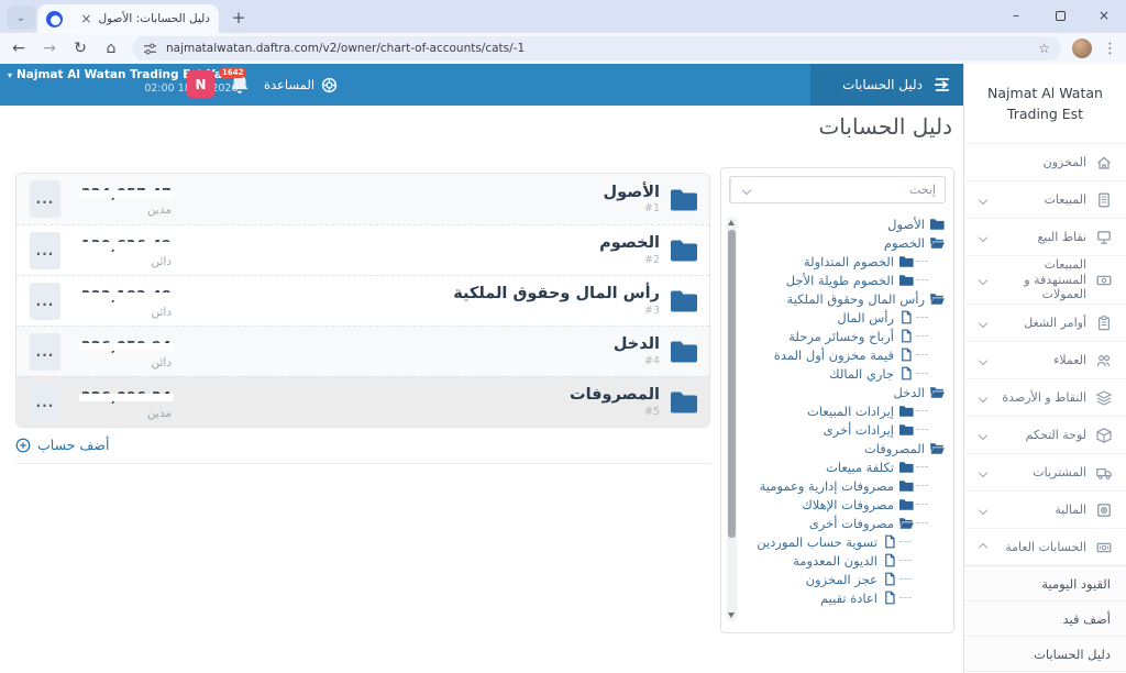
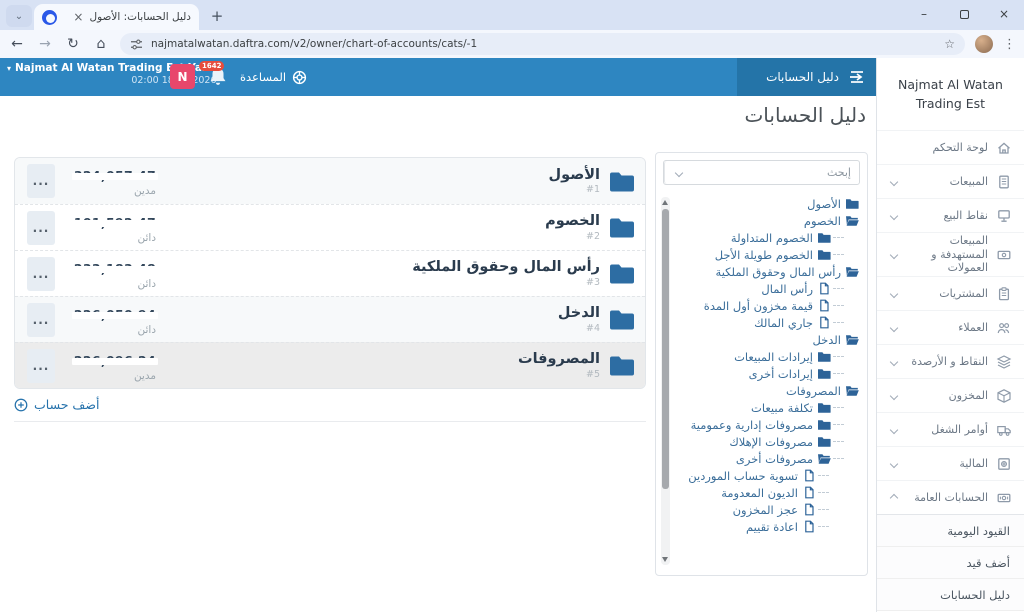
  ⌄
  ×
  دليل الحسابات: الأصول
  +
  –
  ×
  ←
  →
  ↻
  ⌂
  najmatalwatan.daftra.com/v2/owner/chart-of-accounts/cats/-1
  ☆
  ⋮
  ▾
  Najmat Al Watan Tradinga
  N
  1642
  المساعدة
  دليل الحسابات
  Najmat Al Watan Trading Est
- المخزون
+ لوحة التحكم
  المبيعات
  نقاط البيع
  المبيعات المستهدفة و العمولات
- أوامر الشغل
+ المشتريات
  العملاء
  النقاط و الأرصدة
- لوحة التحكم
+ المخزون
- المشتريات
+ أوامر الشغل
  المالية
  الحسابات العامة
  القيود اليومية
  أضف قيد
  دليل الحسابات
  دليل الحسابات
  الأصول
  #1
  324,057.47
  مدين
  ...
  الخصوم
  #2
- 120,626.49
+ 101,592.47
  دائن
  ...
  رأس المال وحقوق الملكية
  #3
  233,183.48
  دائن
  ...
  الدخل
  #4
  226,050.94
  دائن
  ...
  المصروفات
  #5
  226,096.24
  مدين
  ...
  أضف حساب
  الأصول
  الخصوم
  الخصوم المتداولة
  الخصوم طويلة الأجل
  رأس المال وحقوق الملكية
  رأس المال
- أرباح وخسائر مرحلة
  قيمة مخزون أول المدة
  جاري المالك
  الدخل
  إيرادات المبيعات
  إيرادات أخرى
  المصروفات
  تكلفة مبيعات
  مصروفات إدارية وعمومية
  مصروفات الإهلاك
  مصروفات أخرى
  تسوية حساب الموردين
  الديون المعدومة
  عجز المخزون
  اعادة تقييم
